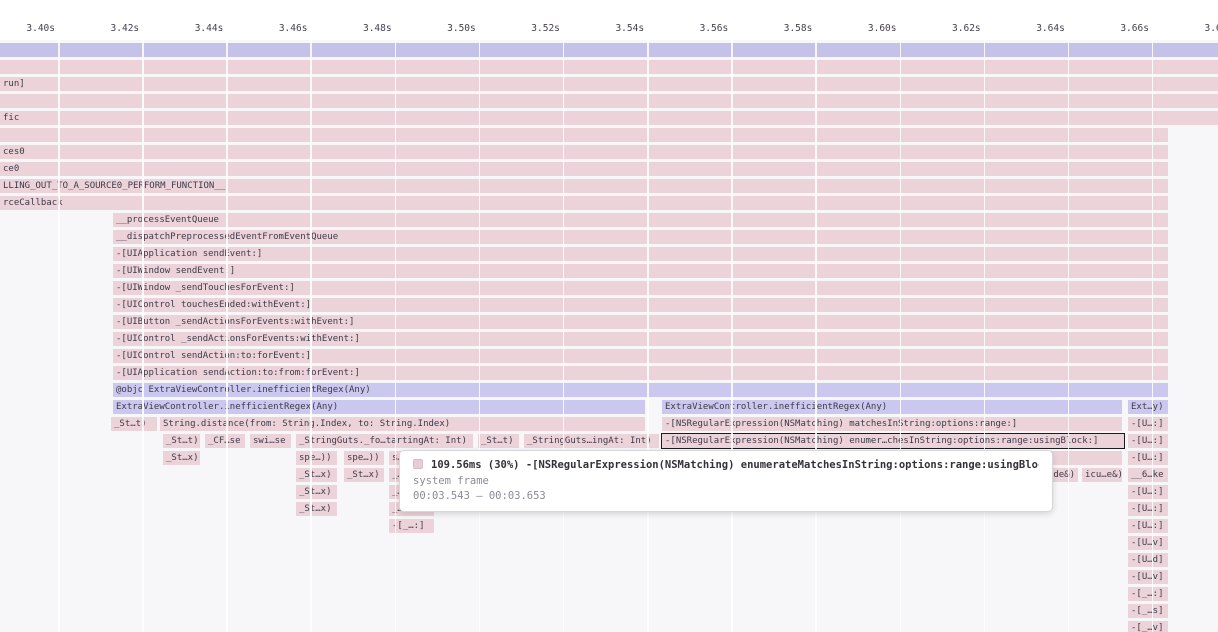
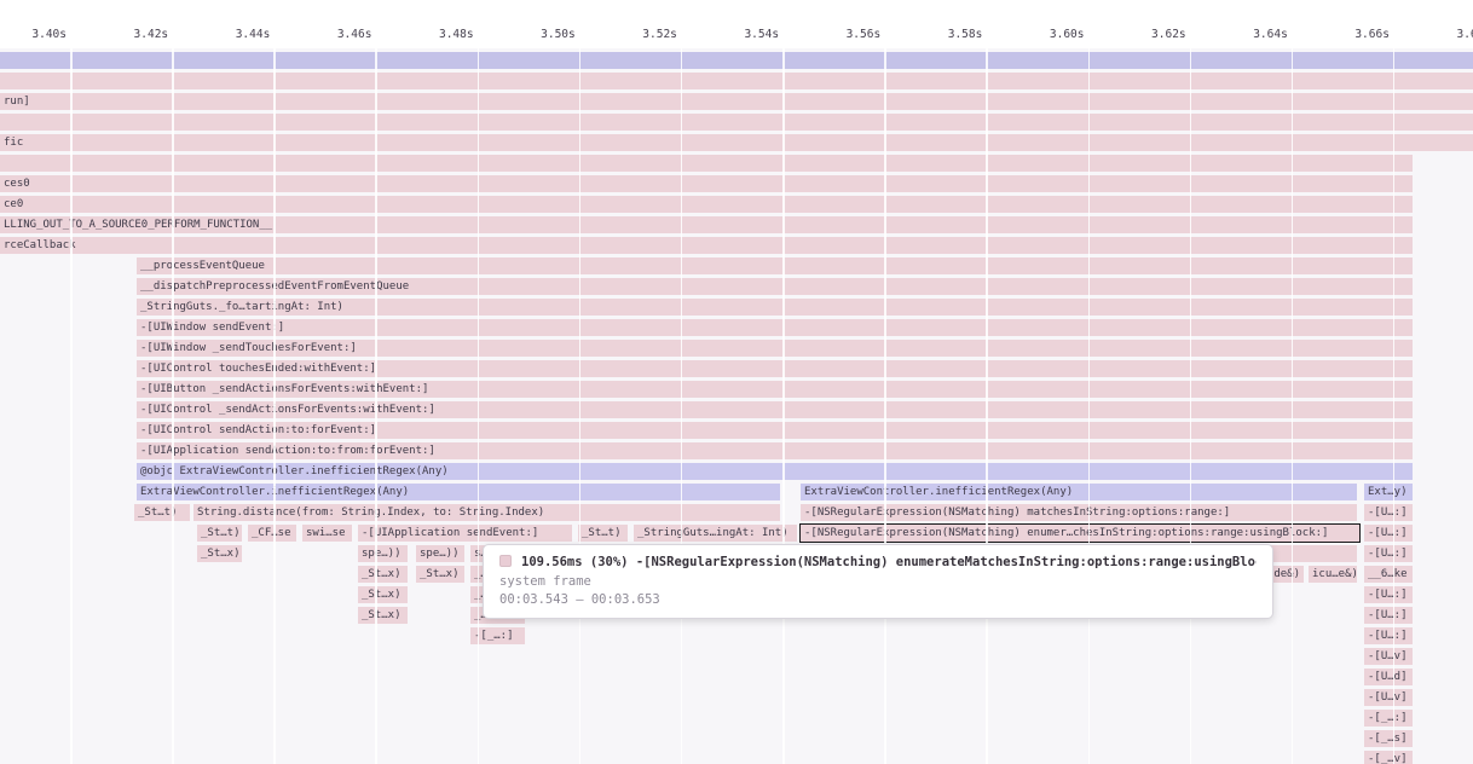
  3.40s
  3.42s
  3.44s
  3.46s
  3.48s
  3.50s
  3.52s
  3.54s
  3.56s
  3.58s
  3.60s
  3.62s
  3.64s
  3.66s
  run]
  fic
  ces0
  ce0
  LLING_OUT_TO_A_SOURCE0_PERFORM_FUNCTION__
  rceCallback
  __processEventQueue
  __dispatchPreprocessedEventFromEventQueue
- -[UIApplication sendEvent:]
+ _StringGuts._fo…tartingAt: Int)
  -[UIWindow sendEvent:]
  -[UIWindow _sendTouchesForEvent:]
  -[UIControl touchesEnded:withEvent:]
  -[UIButton _sendActionsForEvents:withEvent:]
  -[UIControl _sendActionsForEvents:withEvent:]
  -[UIControl sendAction:to:forEvent:]
  -[UIApplication sendAction:to:from:forEvent:]
  @objc ExtraViewController.inefficientRegex(Any)
  ExtraViewController.inefficientRegex(Any)
  ExtraViewController.inefficientRegex(Any)
  Ext…y)
  _St…t)
  String.distance(from: String.Index, to: String.Index)
  -[NSRegularExpression(NSMatching) matchesInString:options:range:]
  -[U…:]
  _St…t)
  _CF…se
  swi…se
- _StringGuts._fo…tartingAt: Int)
+ -[UIApplication sendEvent:]
  _St…t)
  _StringGuts…ingAt: Int)
  -[NSRegularExpression(NSMatching) enumer…chesInString:options:range:usingBlock:]
  -[U…:]
  _St…x)
  spe…))
  spe…))
  -[U…:]
  _St…x)
  _St…x)
  de&)
  icu…e&)
  __6…ke
  _St…x)
  -[U…:]
  _St…x)
  -[U…:]
  -[_…:]
  -[U…:]
  -[U…v]
  -[U…d]
  -[U…v]
  -[_…:]
  -[_…s]
  -[_…v]
  109.56ms (30%) -[NSRegularExpression(NSMatching) enumerateMatchesInString:options:range:usingBlo
  system frame
  00:03.543 — 00:03.653
